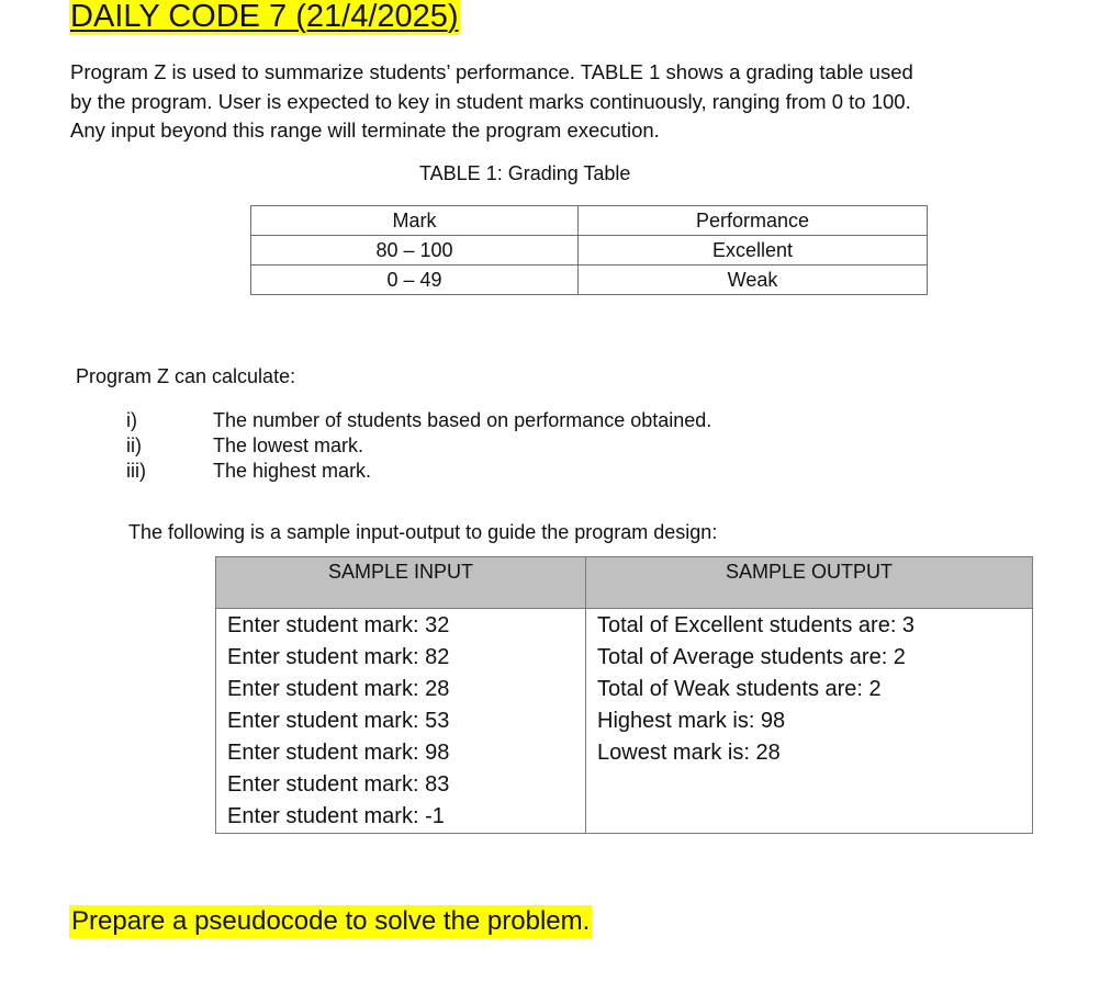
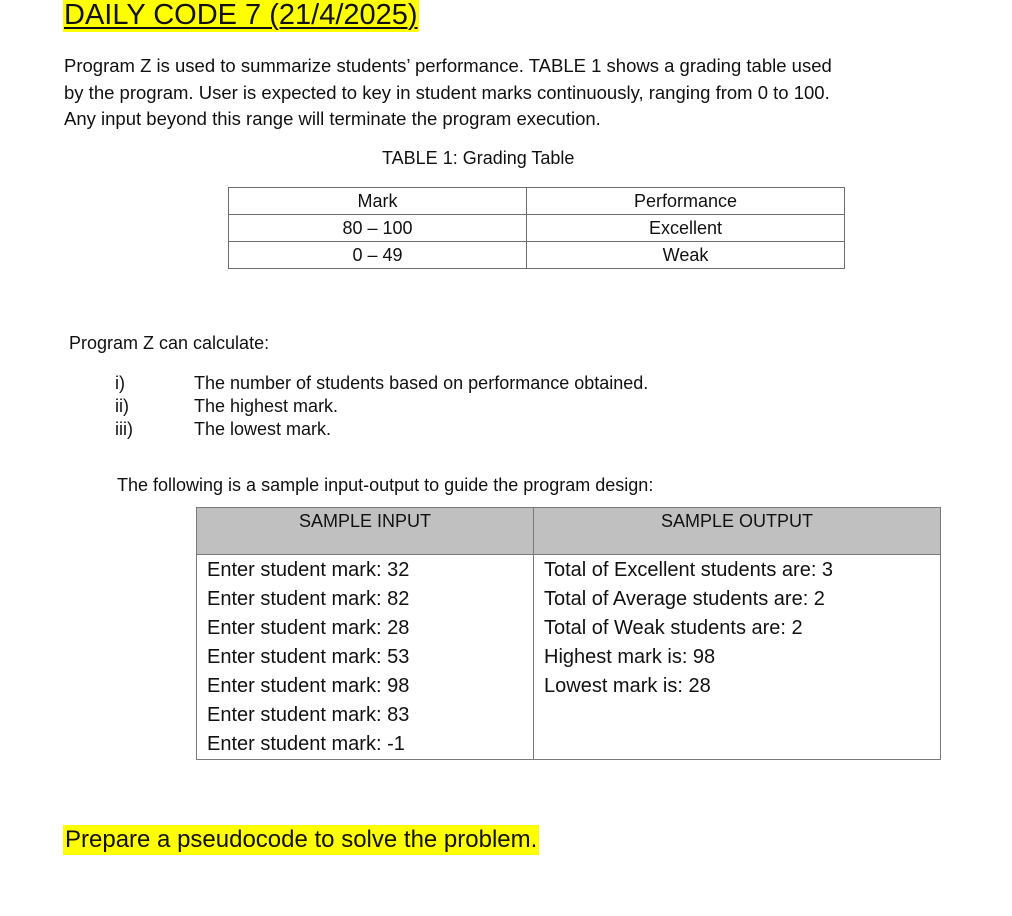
  DAILY CODE 7 (21/4/2025)
  Program Z is used to summarize students’ performance. TABLE 1 shows a grading table used
  by the program. User is expected to key in student marks continuously, ranging from 0 to 100.
  Any input beyond this range will terminate the program execution.
  TABLE 1: Grading Table
  Mark	Performance
  80 – 100	Excellent
  0 – 49	Weak
  Program Z can calculate:
  i)
  The number of students based on performance obtained.
  ii)
- The lowest mark.
+ The highest mark.
  iii)
- The highest mark.
+ The lowest mark.
  The following is a sample input-output to guide the program design:
  SAMPLE INPUT	SAMPLE OUTPUT
  Enter student mark: 32 Enter student mark: 82 Enter student mark: 28 Enter student mark: 53 Enter student mark: 98 Enter student mark: 83 Enter student mark: -1	Total of Excellent students are: 3 Total of Average students are: 2 Total of Weak students are: 2 Highest mark is: 98 Lowest mark is: 28
  Prepare a pseudocode to solve the problem.
